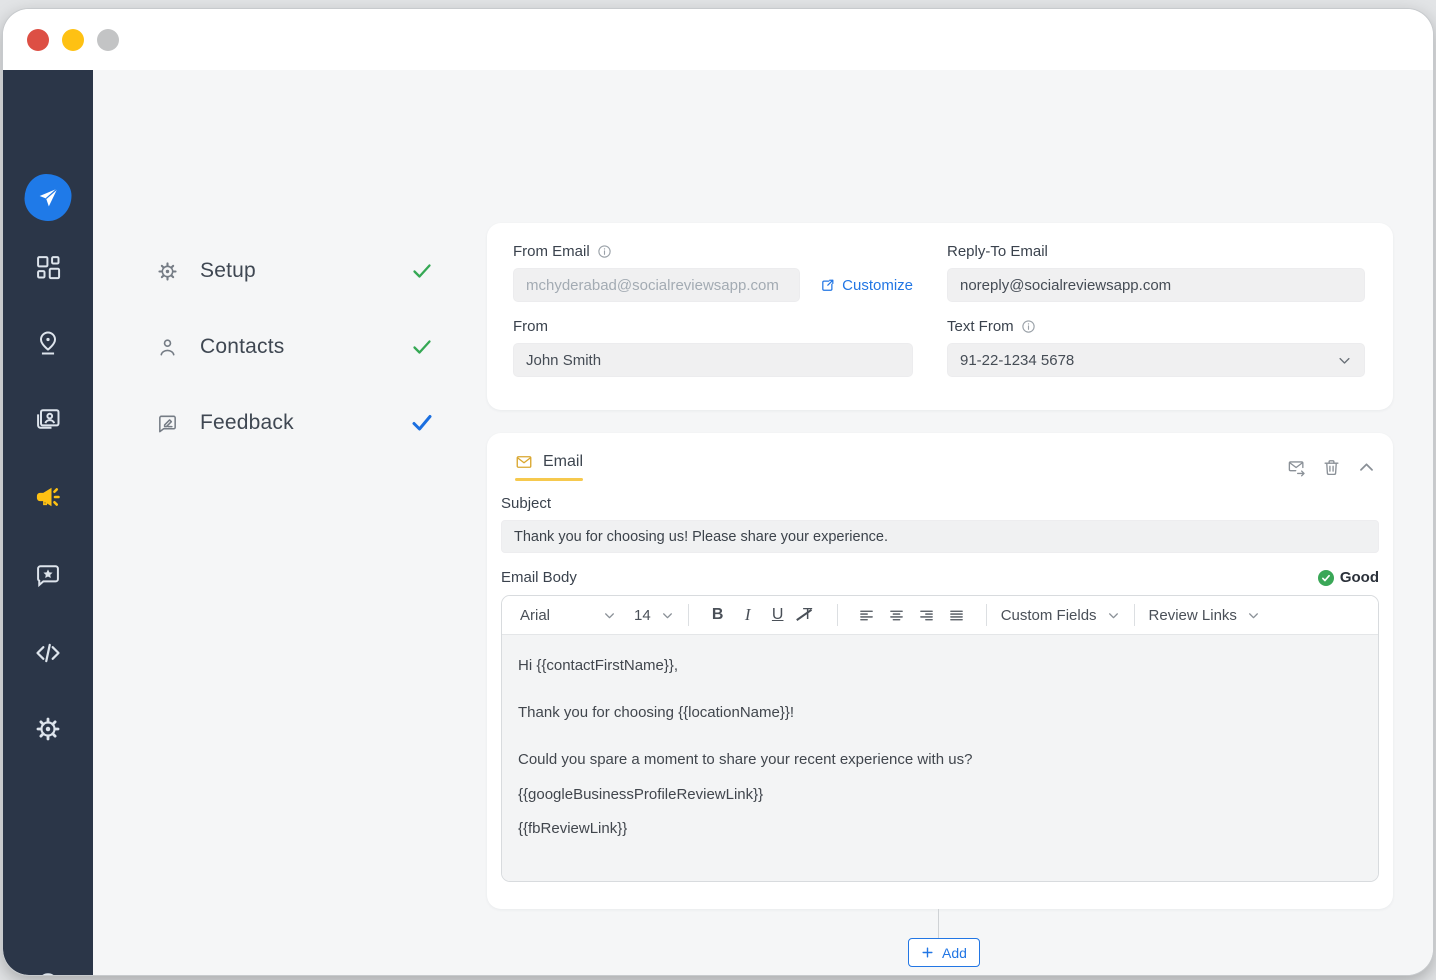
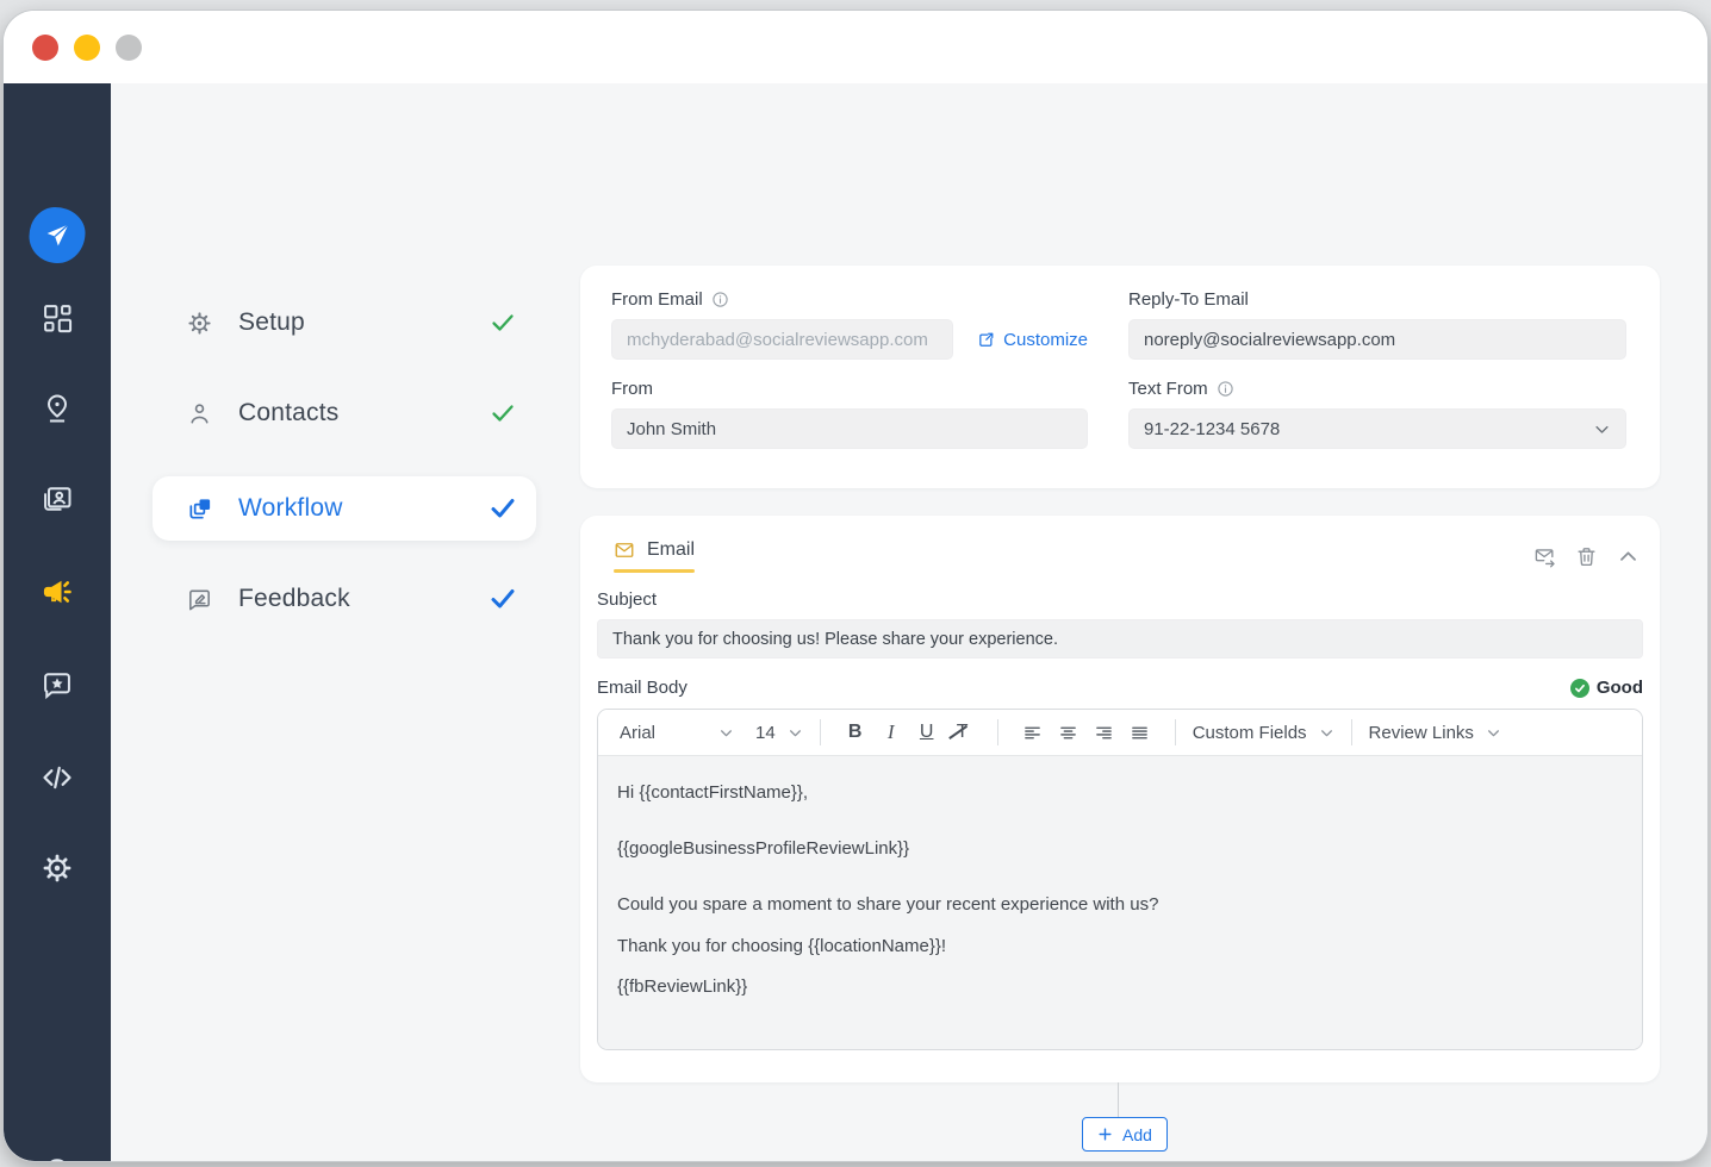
  Setup
  Contacts
+ Workflow
  Feedback
  From Email
  mchyderabad@socialreviewsapp.com
  Customize
  Reply-To Email
  noreply@socialreviewsapp.com
  From
  John Smith
  Text From
  91-22-1234 5678
  Email
  Subject
  Thank you for choosing us! Please share your experience.
  Email Body
  Good
  Arial
  14
  B
  I
  U
  T
  Custom Fields
  Review Links
  Hi {{contactFirstName}},
- Thank you for choosing {{locationName}}!
+ {{googleBusinessProfileReviewLink}}
  Could you spare a moment to share your recent experience with us?
- {{googleBusinessProfileReviewLink}}
+ Thank you for choosing {{locationName}}!
  {{fbReviewLink}}
  Add
